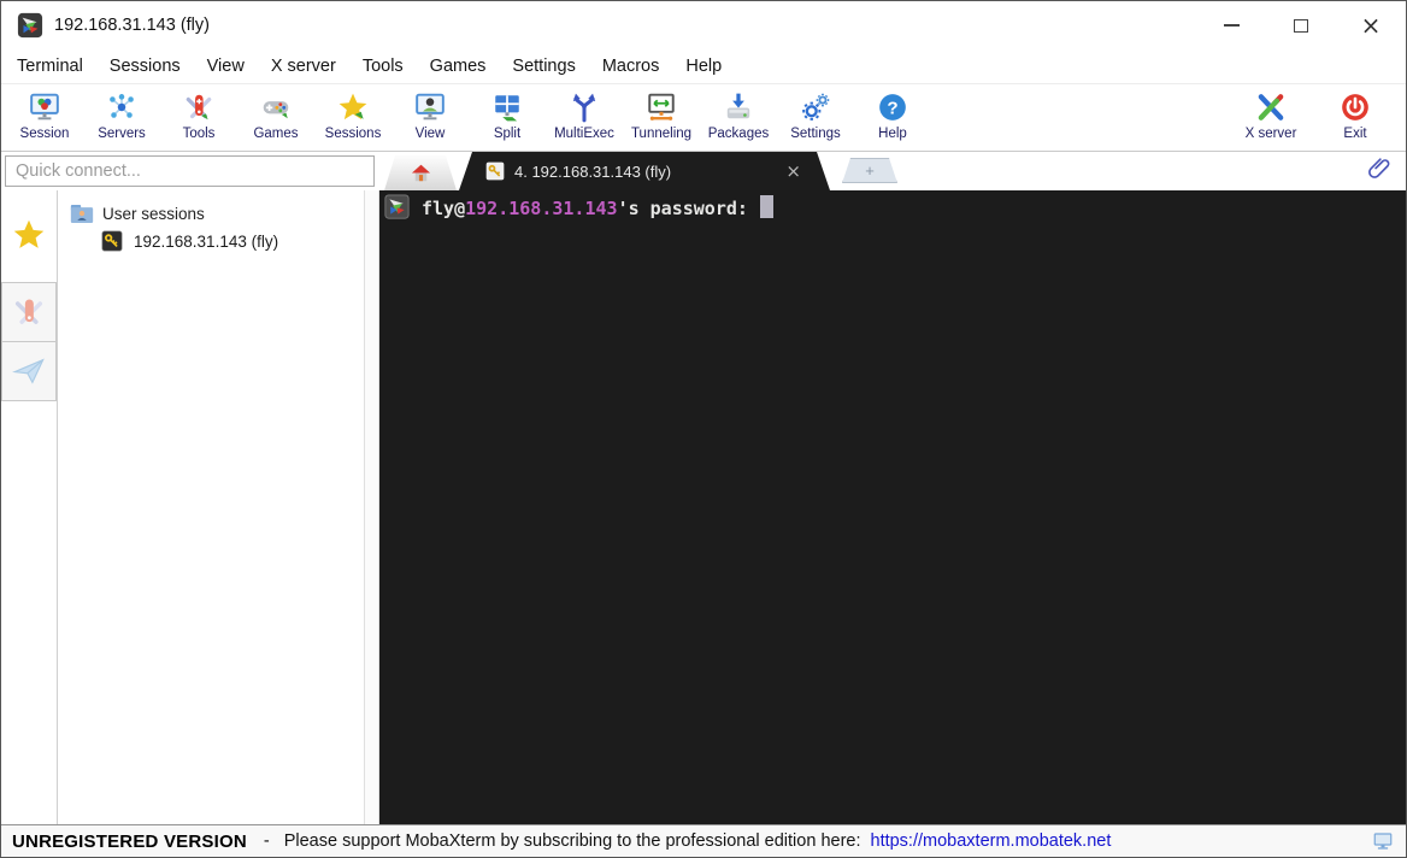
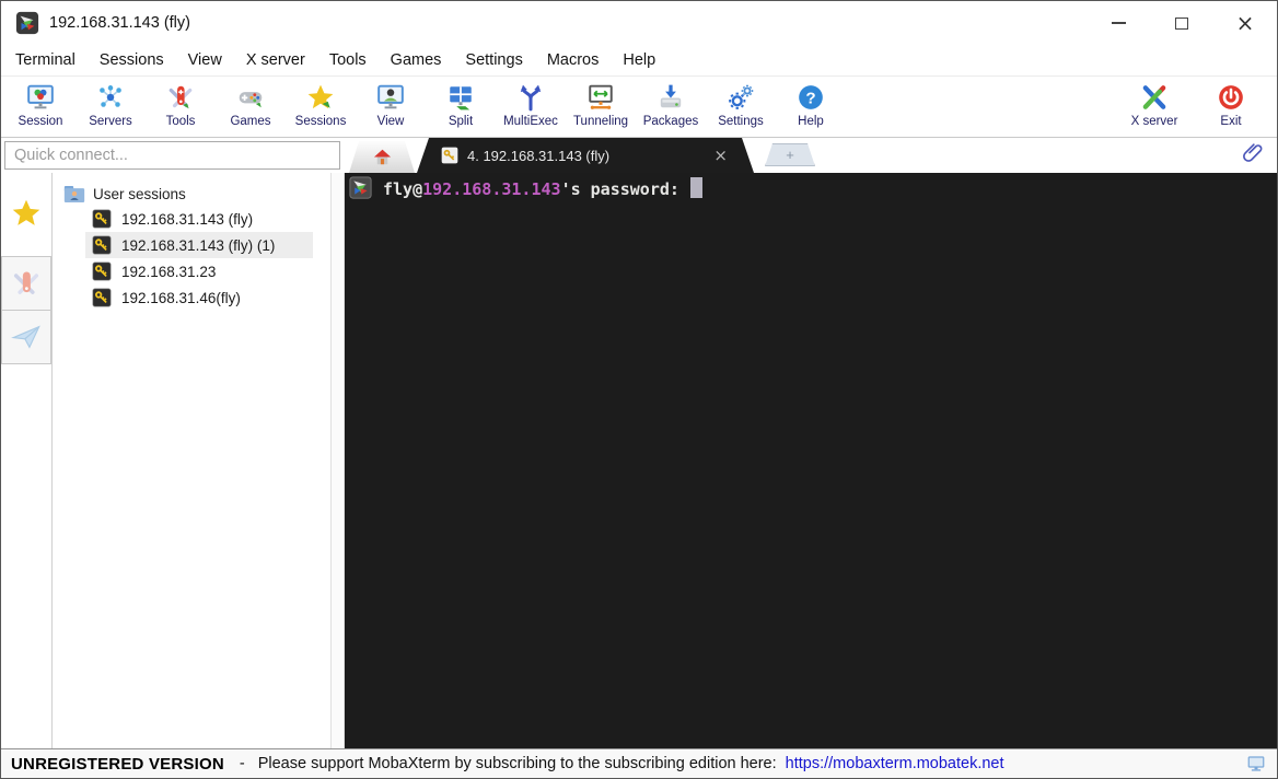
  192.168.31.143 (fly)
  ×
  Terminal
  Sessions
  View
  X server
  Tools
  Games
  Settings
  Macros
  Help
  Session
  Servers
  Tools
  Games
  Sessions
  View
  Split
  MultiExec
  Tunneling
  Packages
  Settings
  ?
  Help
  X server
  Exit
  Quick connect...
  User sessions
  192.168.31.143 (fly)
+ 192.168.31.143 (fly) (1)
+ 192.168.31.23
+ 192.168.31.46(fly)
  4. 192.168.31.143 (fly)
  ×
  +
  fly@192.168.31.143's password:
  UNREGISTERED VERSION
  -
- Please support MobaXterm by subscribing to the professional edition here:
+ Please support MobaXterm by subscribing to the subscribing edition here:
  https://mobaxterm.mobatek.net
